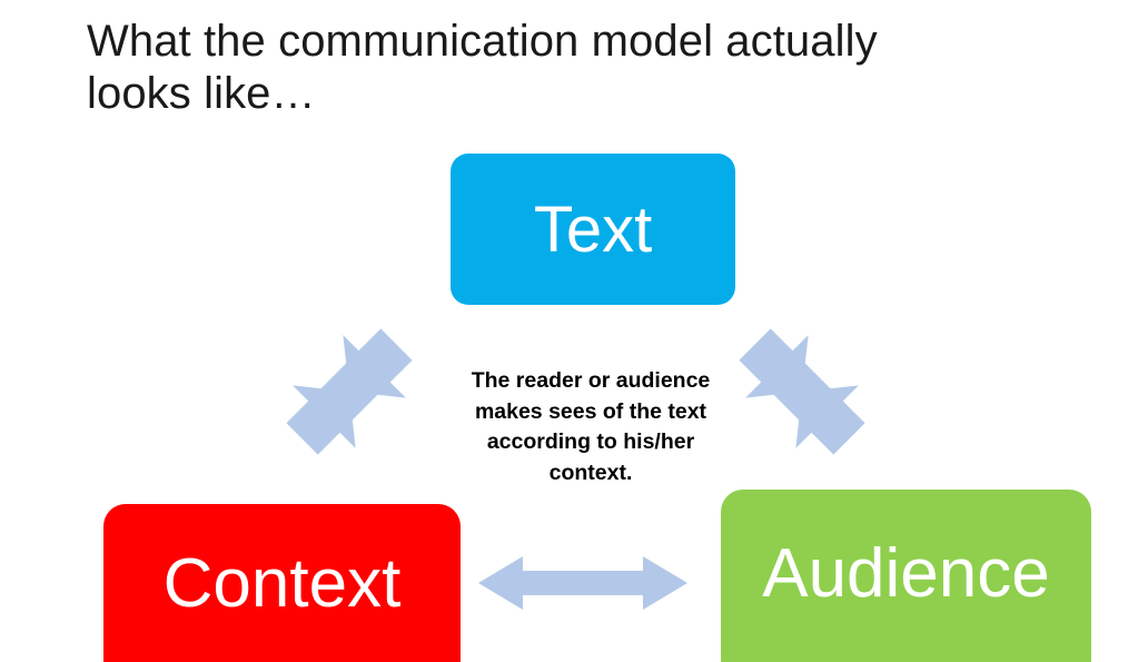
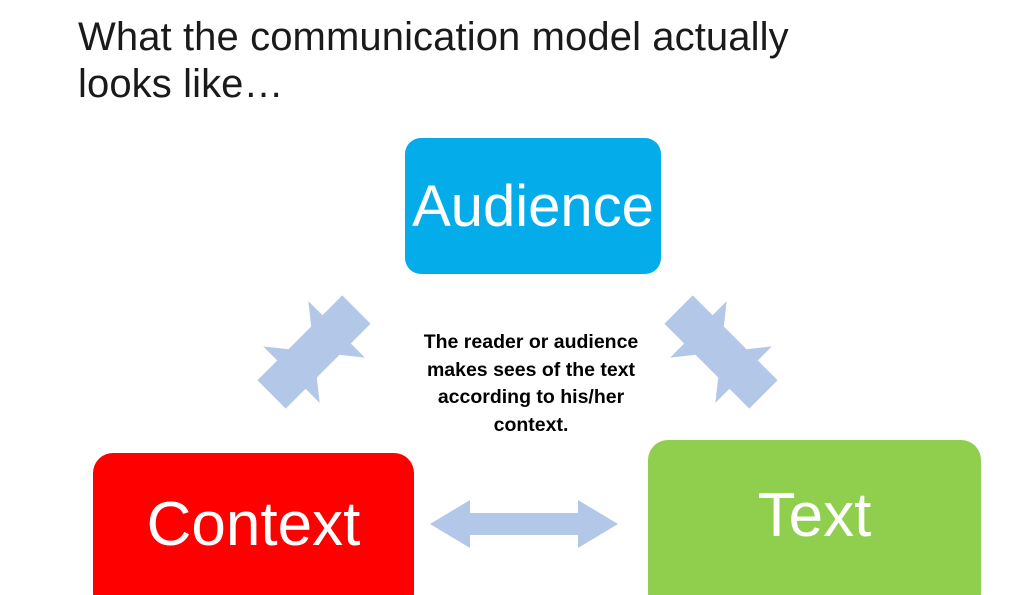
  What the communication model actually
  looks like…
- Text
+ Audience
  Context
- Audience
+ Text
  The reader or audience
  makes sees of the text
  according to his/her
  context.
